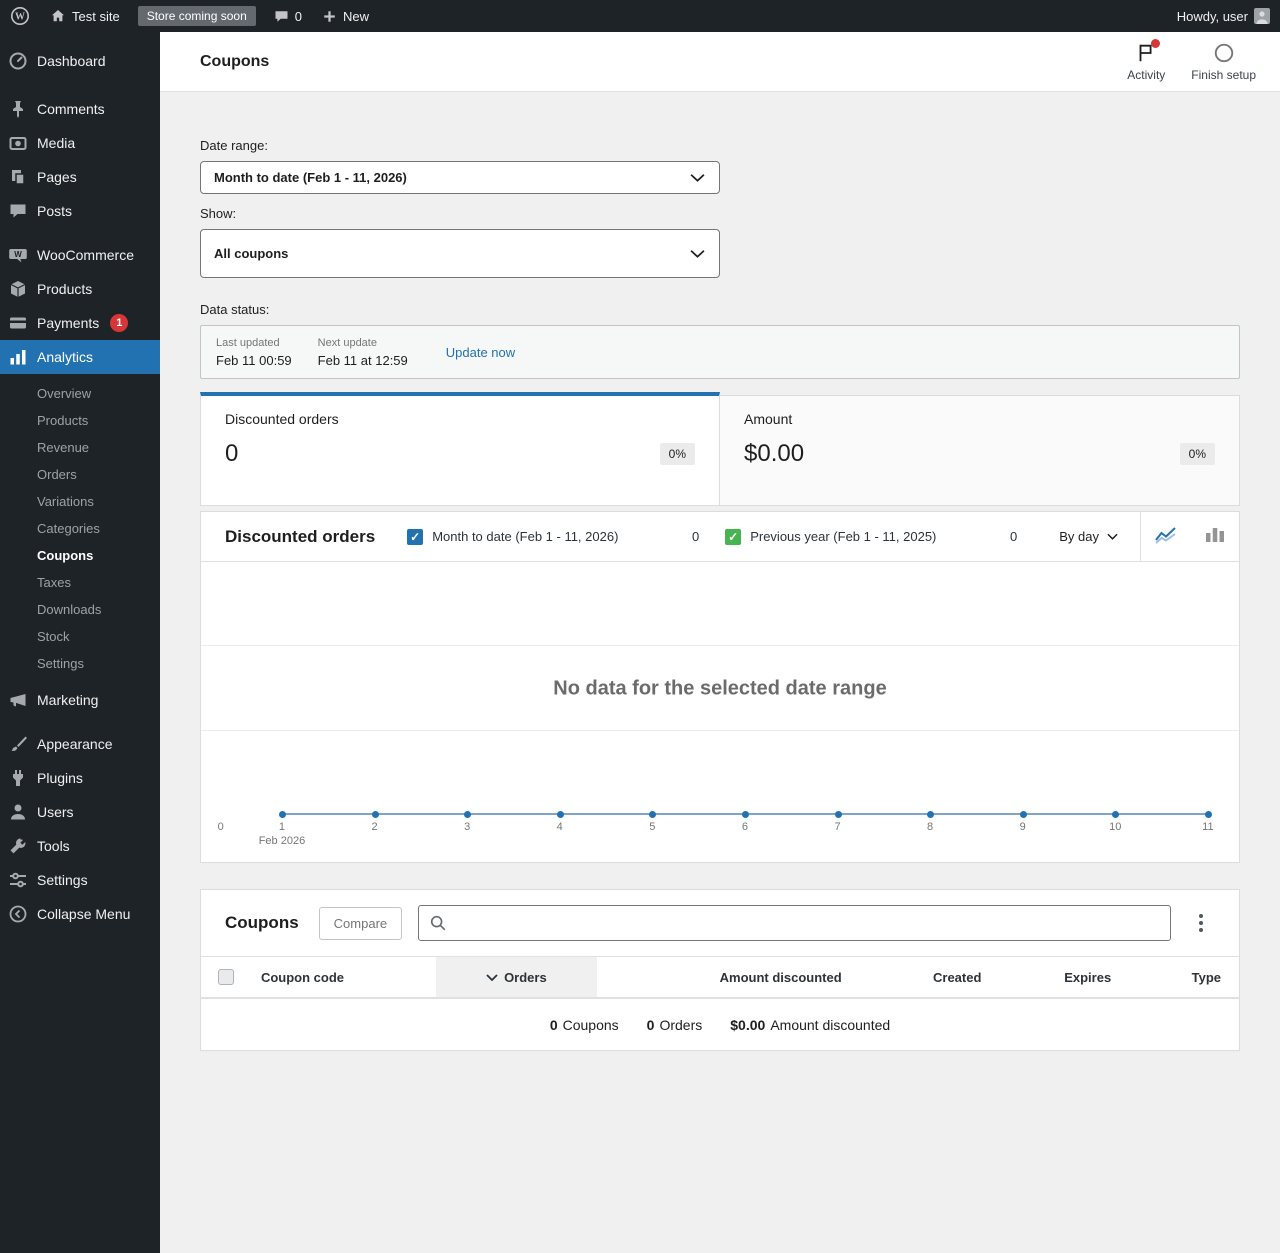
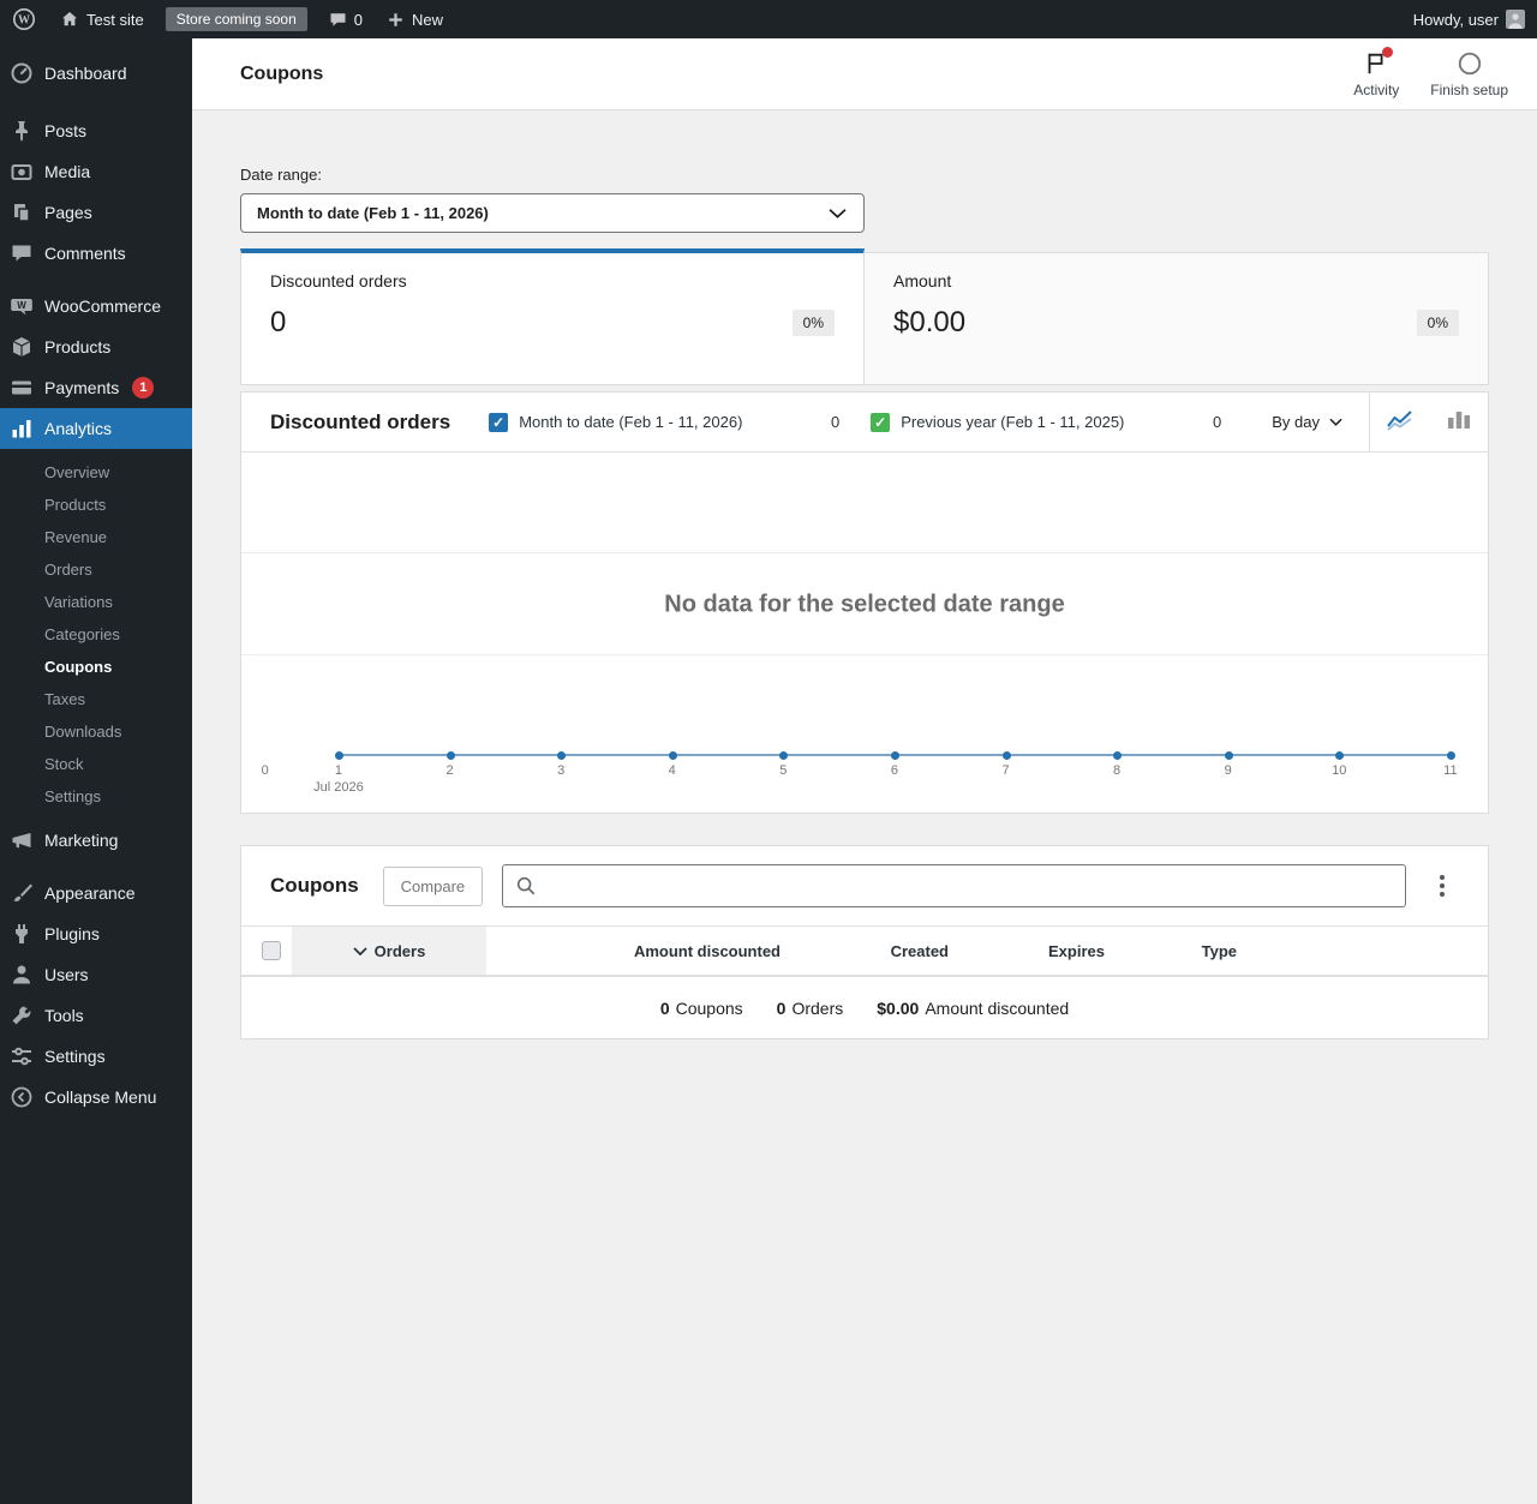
  W
  Test site
  Store coming soon
  0
  New
  Howdy, user
  Dashboard
- Comments
+ Posts
  Media
  Pages
- Posts
+ Comments
  W
  WooCommerce
  Products
  Payments
  1
  Analytics
  Overview
  Products
  Revenue
  Orders
  Variations
  Categories
  Coupons
  Taxes
  Downloads
  Stock
  Settings
  Marketing
  Appearance
  Plugins
  Users
  Tools
  Settings
  Collapse Menu
  Coupons
  Activity
  Finish setup
  Date range:
  Month to date (Feb 1 - 11, 2026)
- Show:
- All coupons
- Data status:
- Last updated
- Feb 11 00:59
- Next update
- Feb 11 at 12:59
- Update now
  Discounted orders
  0
  0%
  Amount
  $0.00
  0%
  Discounted orders
  ✓
  Month to date (Feb 1 - 11, 2026)
  0
  ✓
  Previous year (Feb 1 - 11, 2025)
  0
  By day
  No data for the selected date range
  0
  1
- Feb 2026
+ Jul 2026
  2
  3
  4
  5
  6
  7
  8
  9
  10
  11
  Coupons
  Compare
- Coupon code
  Orders
  Amount discounted
  Created
  Expires
  Type
  0
  Coupons
  0
  Orders
  $0.00
  Amount discounted
